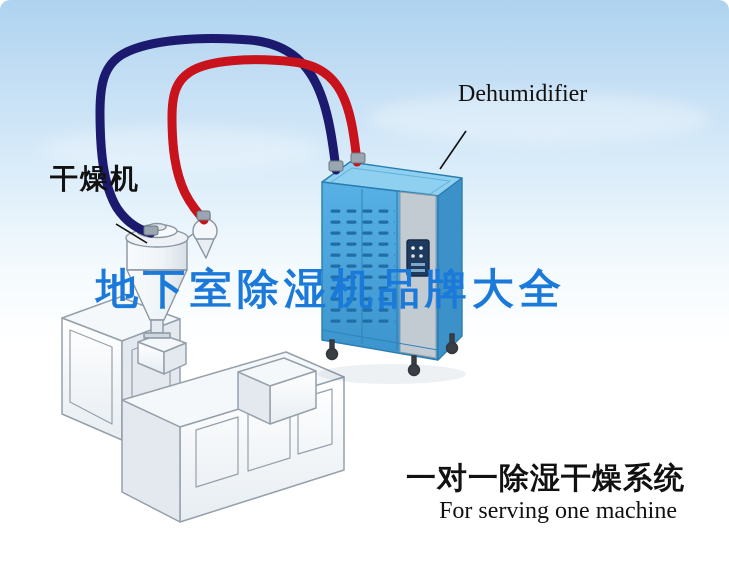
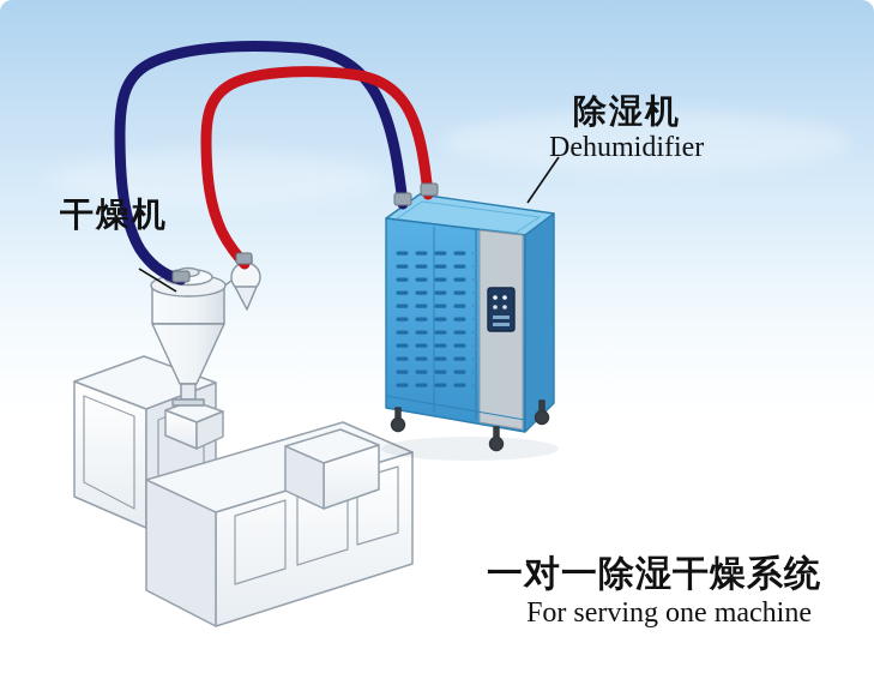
  干燥机
+ 除湿机
  Dehumidifier
- 地下室除湿机品牌大全
  一对一除湿干燥系统
  For serving one machine
